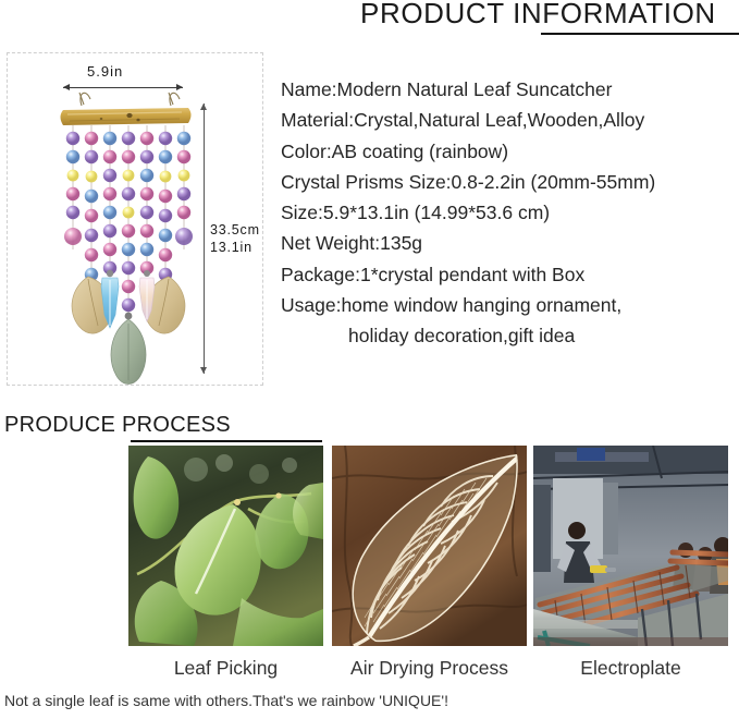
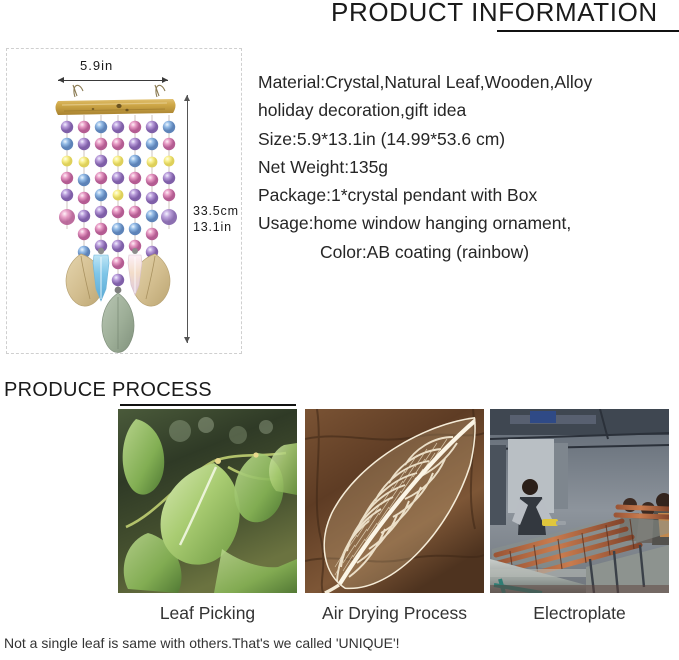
  PRODUCT INFORMATION
  5.9in
  33.5cm
  13.1in
- Name:Modern Natural Leaf Suncatcher
  Material:Crystal,Natural Leaf,Wooden,Alloy
- Color:AB coating (rainbow)
+ holiday decoration,gift idea
- Crystal Prisms Size:0.8-2.2in (20mm-55mm)
  Size:5.9*13.1in (14.99*53.6 cm)
  Net Weight:135g
  Package:1*crystal pendant with Box
  Usage:home window hanging ornament,
- holiday decoration,gift idea
+ Color:AB coating (rainbow)
  PRODUCE PROCESS
  Leaf Picking
  Air Drying Process
  Electroplate
- Not a single leaf is same with others.That's we rainbow 'UNIQUE'!
+ Not a single leaf is same with others.That's we called 'UNIQUE'!
